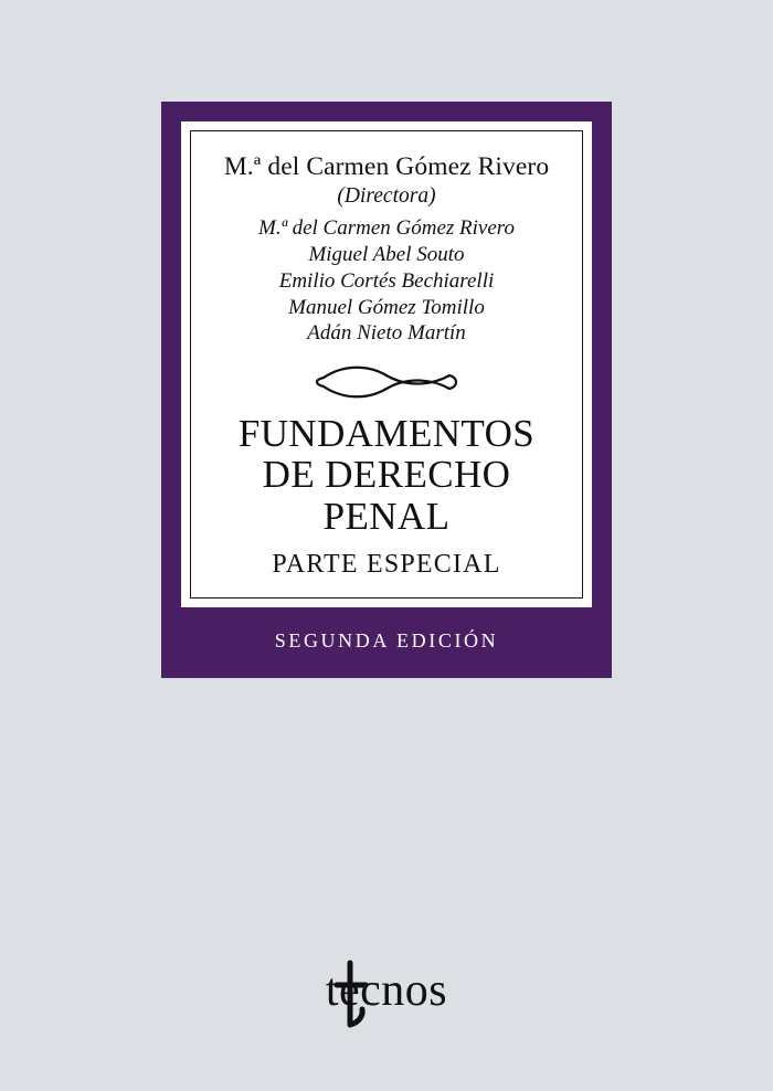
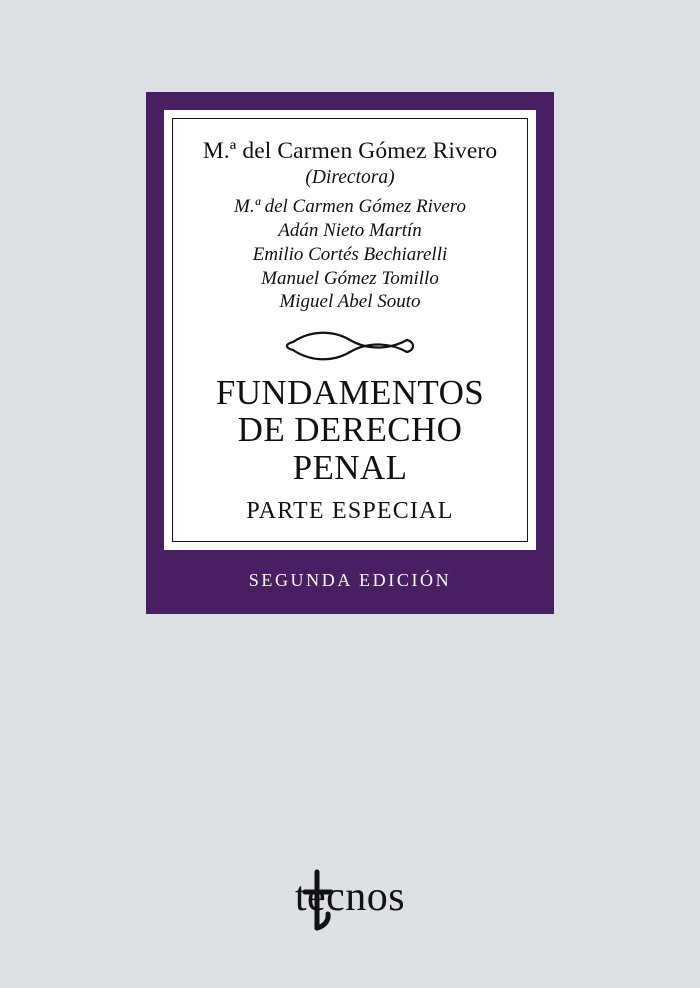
  M.ª del Carmen Gómez Rivero
  (Directora)
  M.ª del Carmen Gómez Rivero
- Miguel Abel Souto
+ Adán Nieto Martín
  Emilio Cortés Bechiarelli
  Manuel Gómez Tomillo
- Adán Nieto Martín
+ Miguel Abel Souto
  FUNDAMENTOS
  DE DERECHO
  PENAL
  PARTE ESPECIAL
  SEGUNDA EDICIÓN
  tcnos
